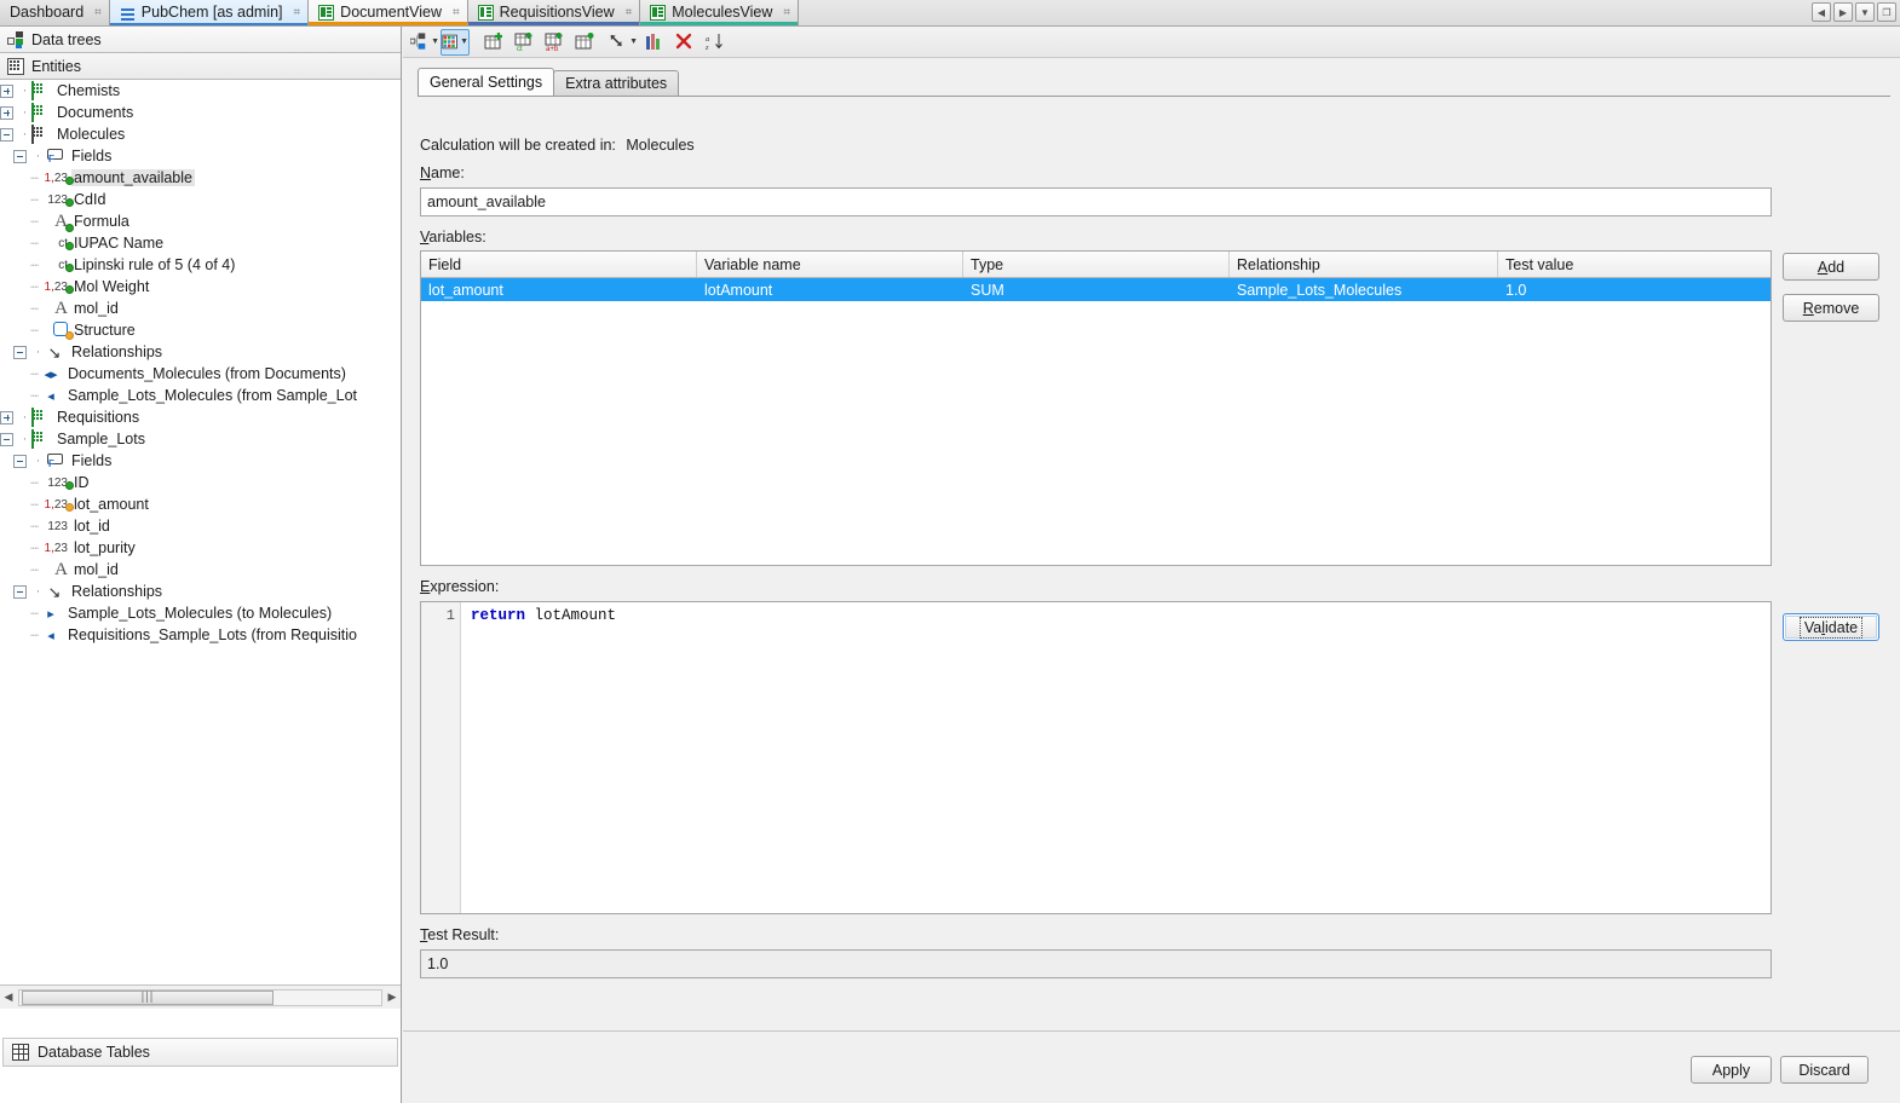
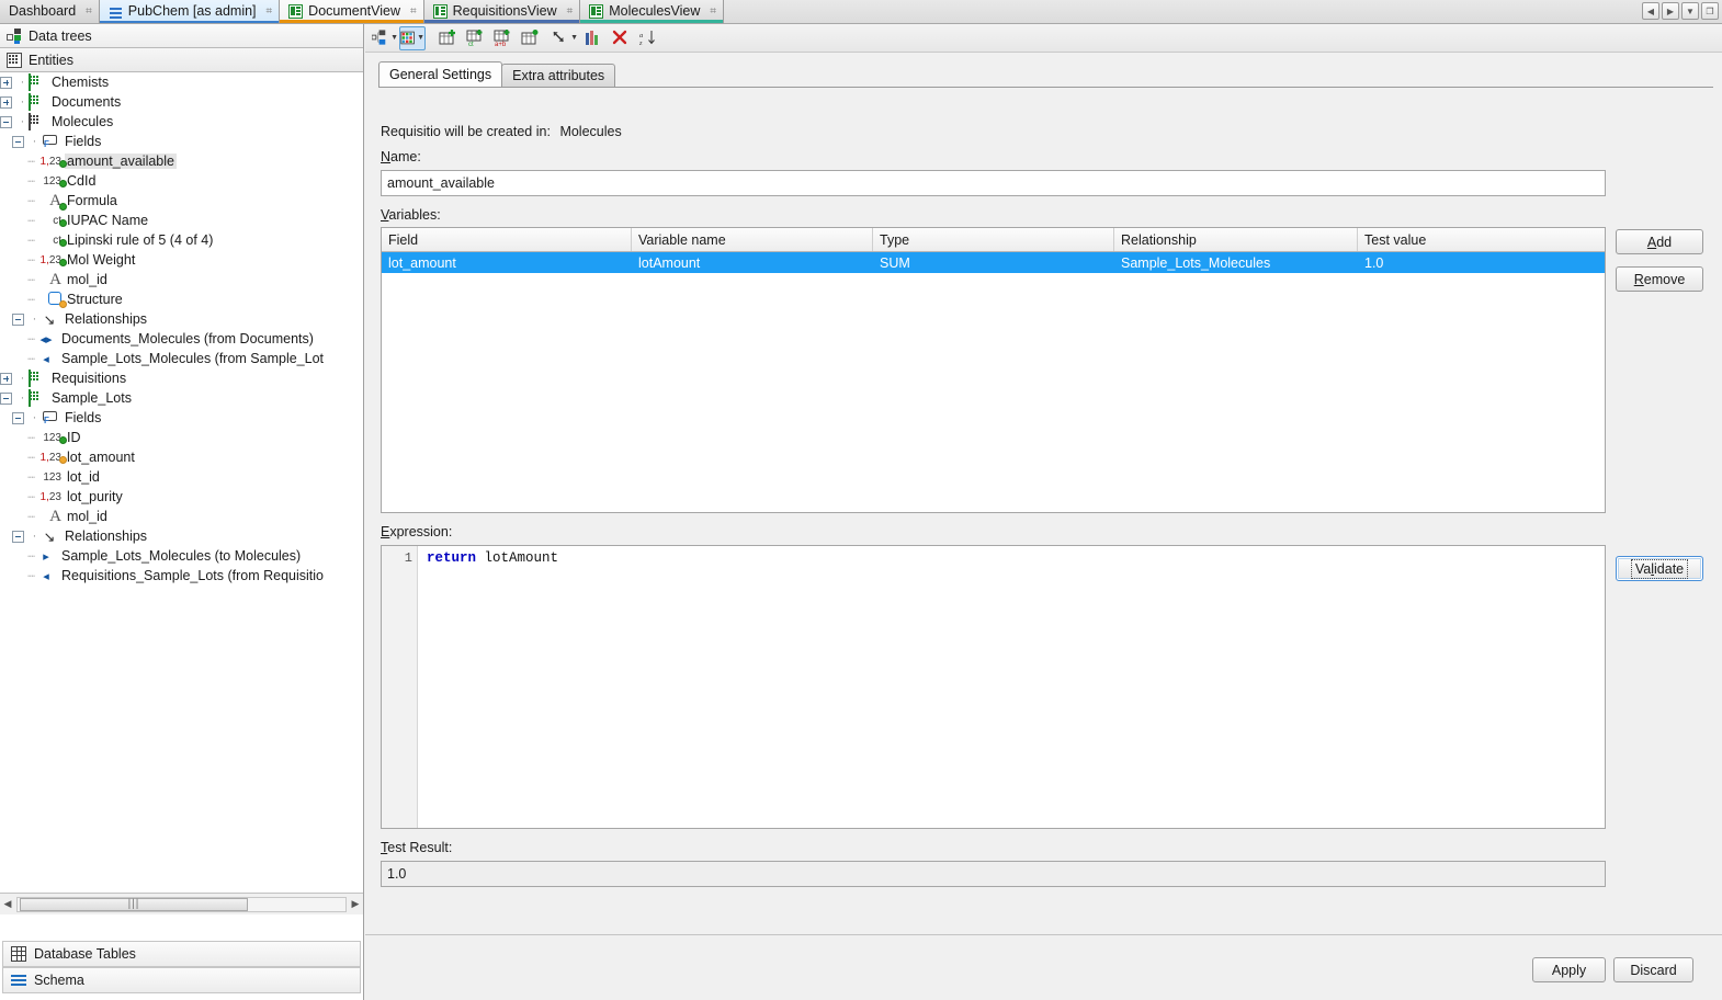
  Dashboard
  ⌗
  PubChem [as admin]
  ⌗
  DocumentView
  ⌗
  RequisitionsView
  ⌗
  MoleculesView
  ⌗
  ◀
  ▶
  ▼
  ❐
  Data trees
  Entities
  ·
  Chemists
  ·
  Documents
  ·
  Molecules
  ·
  Fields
  ┈
  1,23
  amount_available
  ┈
  123
  CdId
  ┈
  A
  Formula
  ┈
  ct
  IUPAC Name
  ┈
  ct
  Lipinski rule of 5 (4 of 4)
  ┈
  1,23
  Mol Weight
  ┈
  A
  mol_id
  ┈
  Structure
  ·
  ↘
  Relationships
  ┈
  ◂▸
  Documents_Molecules (from Documents)
  ┈
  ◂
  Sample_Lots_Molecules (from Sample_Lot
  ·
  Requisitions
  ·
  Sample_Lots
  ·
  Fields
  ┈
  123
  ID
  ┈
  1,23
  lot_amount
  ┈
  123
  lot_id
  ┈
  1,23
  lot_purity
  ┈
  A
  mol_id
  ·
  ↘
  Relationships
  ┈
  ▸
  Sample_Lots_Molecules (to Molecules)
  ┈
  ◂
  Requisitions_Sample_Lots (from Requisitio
  ◀
  ▶
  Database Tables
+ Schema
  General Settings
  Extra attributes
- Calculation will be created in: Molecules
+ Requisitio will be created in: Molecules
  Name:
  amount_available
  Variables:
  Field
  Variable name
  Type
  Relationship
  Test value
  lot_amount
  lotAmount
  SUM
  Sample_Lots_Molecules
  1.0
  Add
  Remove
  Expression:
  1
  return lotAmount
  Validate
  Test Result:
  1.0
  Apply
  Discard
